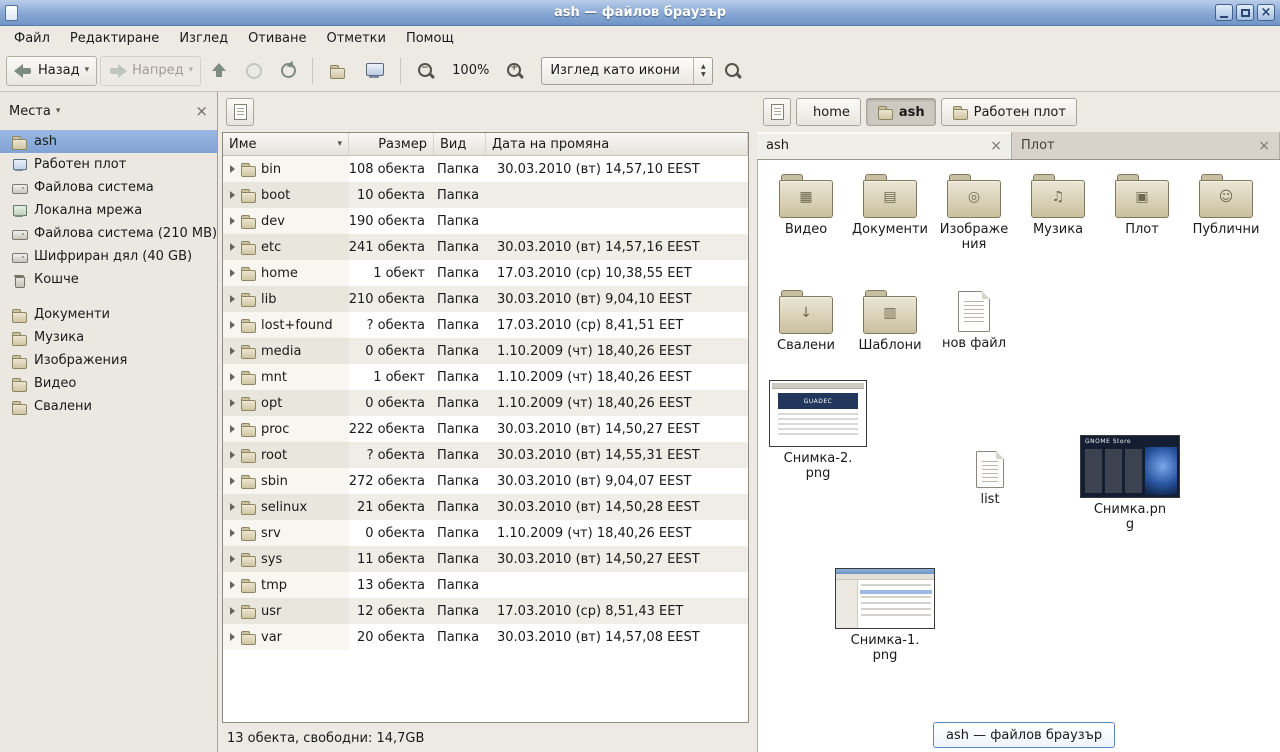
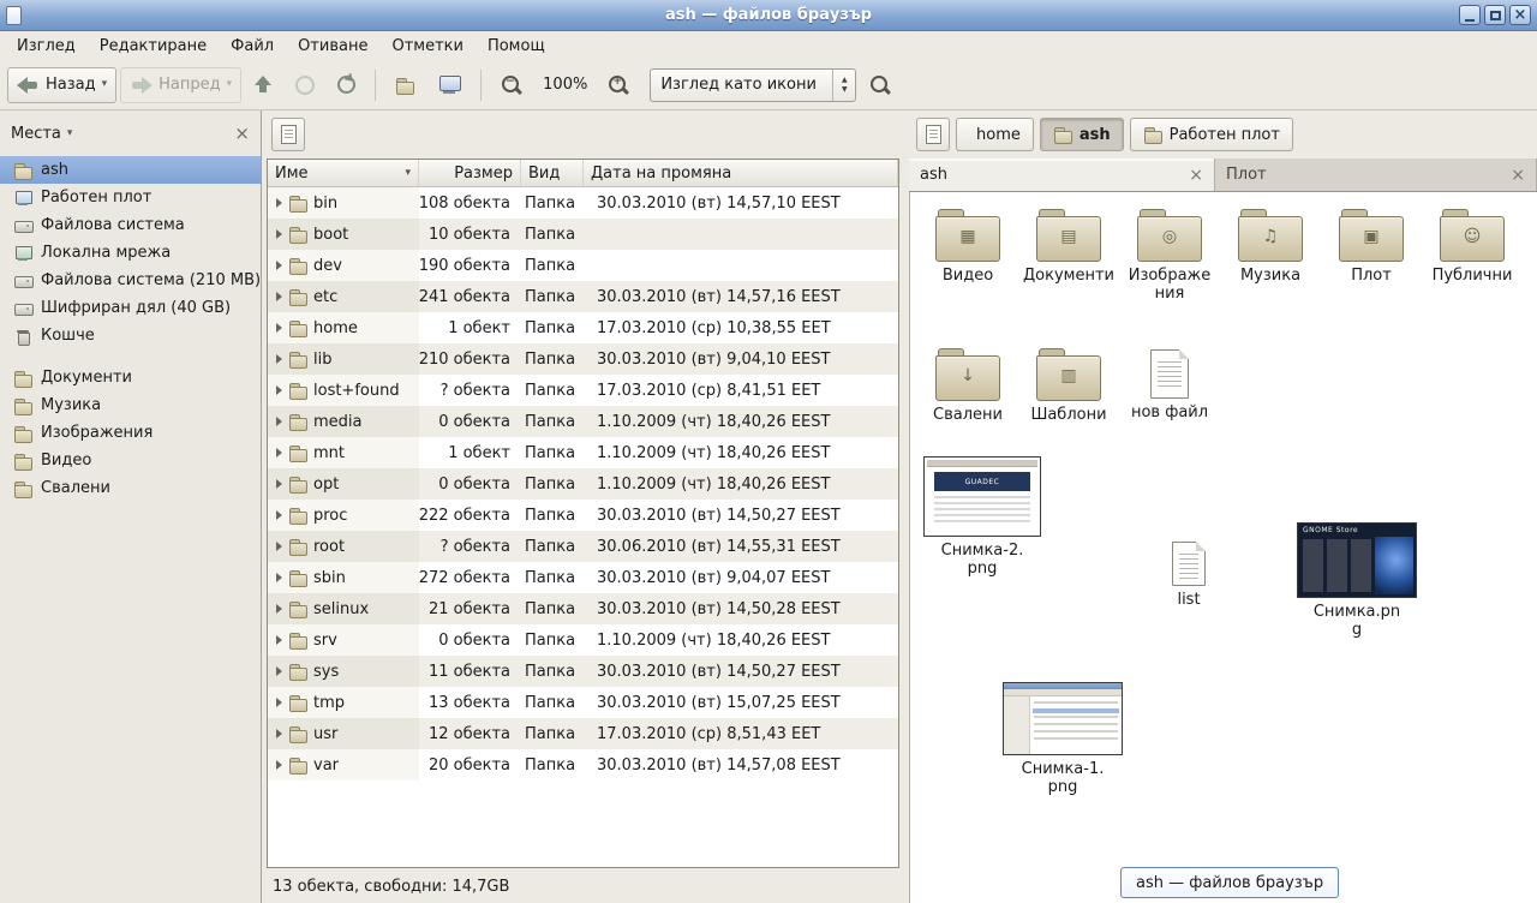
  ash — файлов браузър
  ×
- Файл
+ Изглед
  Редактиране
- Изглед
+ Файл
  Отиване
  Отметки
  Помощ
  Назад
  ▾
  Напред
  ▾
  −
  100%
  +
  Изглед като икони
  Места
  ▾
  ×
  ash
  Работен плот
  Файлова система
  Локална мрежа
  Файлова система (210 MB)
  Шифриран дял (40 GB)
  Кошче
  Документи
  Музика
  Изображения
  Видео
  Свалени
  Име
  ▾
  Размер
  Вид
  Дата на промяна
  bin
  108 обекта
  Папка
  30.03.2010 (вт) 14,57,10 EEST
  boot
  10 обекта
  Папка
  dev
  190 обекта
  Папка
  etc
  241 обекта
  Папка
  30.03.2010 (вт) 14,57,16 EEST
  home
  1 обект
  Папка
  17.03.2010 (ср) 10,38,55 EET
  lib
  210 обекта
  Папка
  30.03.2010 (вт) 9,04,10 EEST
  lost+found
  ? обекта
  Папка
  17.03.2010 (ср) 8,41,51 EET
  media
  0 обекта
  Папка
  1.10.2009 (чт) 18,40,26 EEST
  mnt
  1 обект
  Папка
  1.10.2009 (чт) 18,40,26 EEST
  opt
  0 обекта
  Папка
  1.10.2009 (чт) 18,40,26 EEST
  proc
  222 обекта
  Папка
  30.03.2010 (вт) 14,50,27 EEST
  root
  ? обекта
  Папка
- 30.03.2010 (вт) 14,55,31 EEST
+ 30.06.2010 (вт) 14,55,31 EEST
  sbin
  272 обекта
  Папка
  30.03.2010 (вт) 9,04,07 EEST
  selinux
  21 обекта
  Папка
  30.03.2010 (вт) 14,50,28 EEST
  srv
  0 обекта
  Папка
  1.10.2009 (чт) 18,40,26 EEST
  sys
  11 обекта
  Папка
  30.03.2010 (вт) 14,50,27 EEST
  tmp
  13 обекта
  Папка
+ 30.03.2010 (вт) 15,07,25 EEST
  usr
  12 обекта
  Папка
  17.03.2010 (ср) 8,51,43 EET
  var
  20 обекта
  Папка
  30.03.2010 (вт) 14,57,08 EEST
  13 обекта, свободни: 14,7GB
  home
  ash
  Работен плот
  ash
  ×
  Плот
  ×
  ▦
  Видео
  ▤
  Документи
  ◎
  Изображения
  ♫
  Музика
  ▣
  Плот
  ☺
  Публични
  ↓
  Свалени
  ▥
  Шаблони
  нов файл
  Снимка-2.png
  list
  Снимка.png
  Снимка-1.png
  ash — файлов браузър
